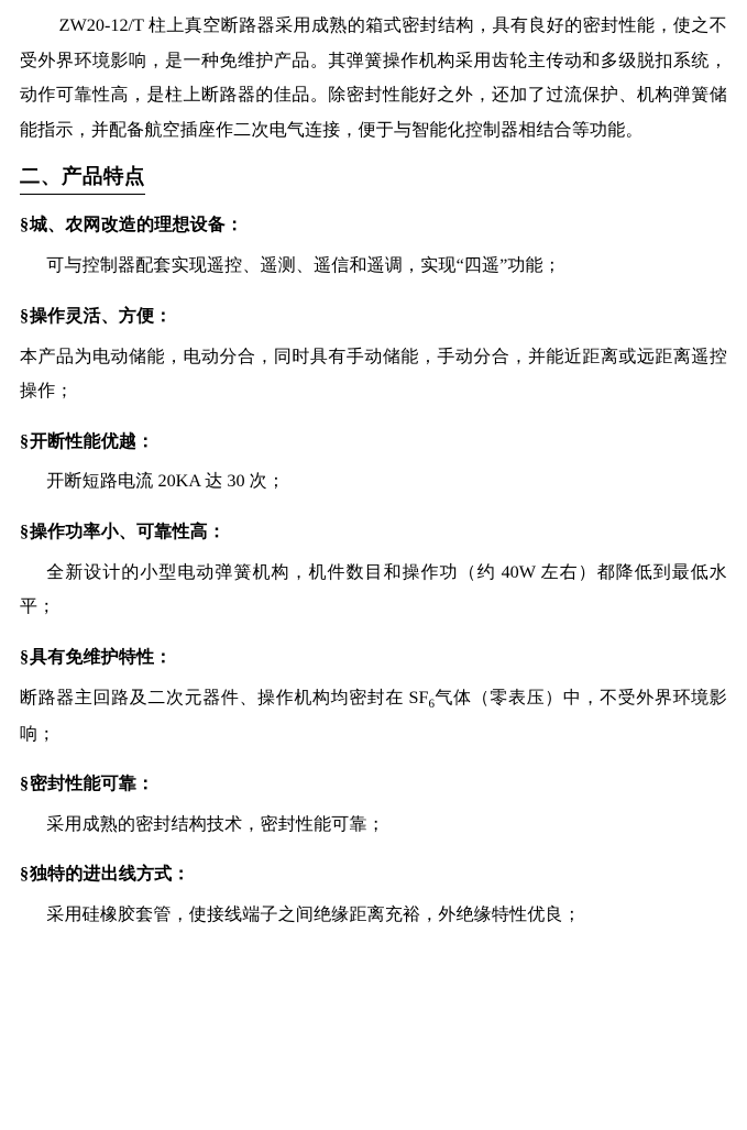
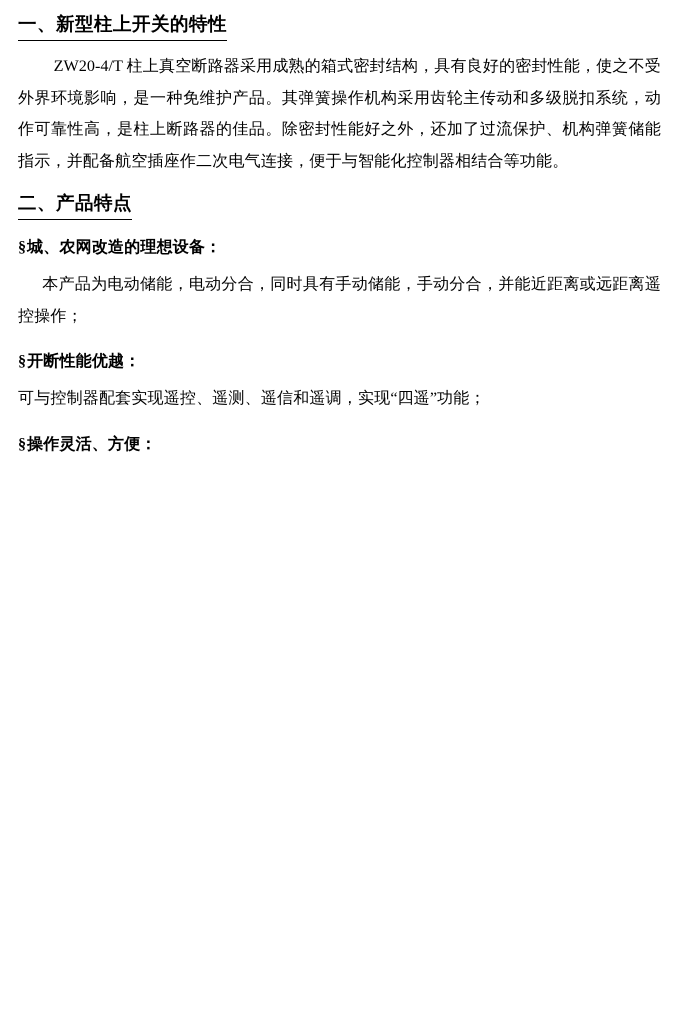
+ 一、新型柱上开关的特性
- ZW20-12/T 柱上真空断路器采用成熟的箱式密封结构，具有良好的密封性能，使之不受外界环境影响，是一种免维护产品。其弹簧操作机构采用齿轮主传动和多级脱扣系统，动作可靠性高，是柱上断路器的佳品。除密封性能好之外，还加了过流保护、机构弹簧储能指示，并配备航空插座作二次电气连接，便于与智能化控制器相结合等功能。
+ ZW20-4/T 柱上真空断路器采用成熟的箱式密封结构，具有良好的密封性能，使之不受外界环境影响，是一种免维护产品。其弹簧操作机构采用齿轮主传动和多级脱扣系统，动作可靠性高，是柱上断路器的佳品。除密封性能好之外，还加了过流保护、机构弹簧储能指示，并配备航空插座作二次电气连接，便于与智能化控制器相结合等功能。
  二、产品特点
  §城、农网改造的理想设备：
- 可与控制器配套实现遥控、遥测、遥信和遥调，实现“四遥”功能；
+ 本产品为电动储能，电动分合，同时具有手动储能，手动分合，并能近距离或远距离遥控操作；
- §操作灵活、方便：
+ §开断性能优越：
- 本产品为电动储能，电动分合，同时具有手动储能，手动分合，并能近距离或远距离遥控操作；
+ 可与控制器配套实现遥控、遥测、遥信和遥调，实现“四遥”功能；
- §开断性能优越：
+ §操作灵活、方便：
- 开断短路电流 20KA 达 30 次；
- §操作功率小、可靠性高：
- 全新设计的小型电动弹簧机构，机件数目和操作功（约 40W 左右）都降低到最低水平；
- §具有免维护特性：
- 断路器主回路及二次元器件、操作机构均密封在 SF6气体（零表压）中，不受外界环境影响；
- §密封性能可靠：
- 采用成熟的密封结构技术，密封性能可靠；
- §独特的进出线方式：
- 采用硅橡胶套管，使接线端子之间绝缘距离充裕，外绝缘特性优良；
